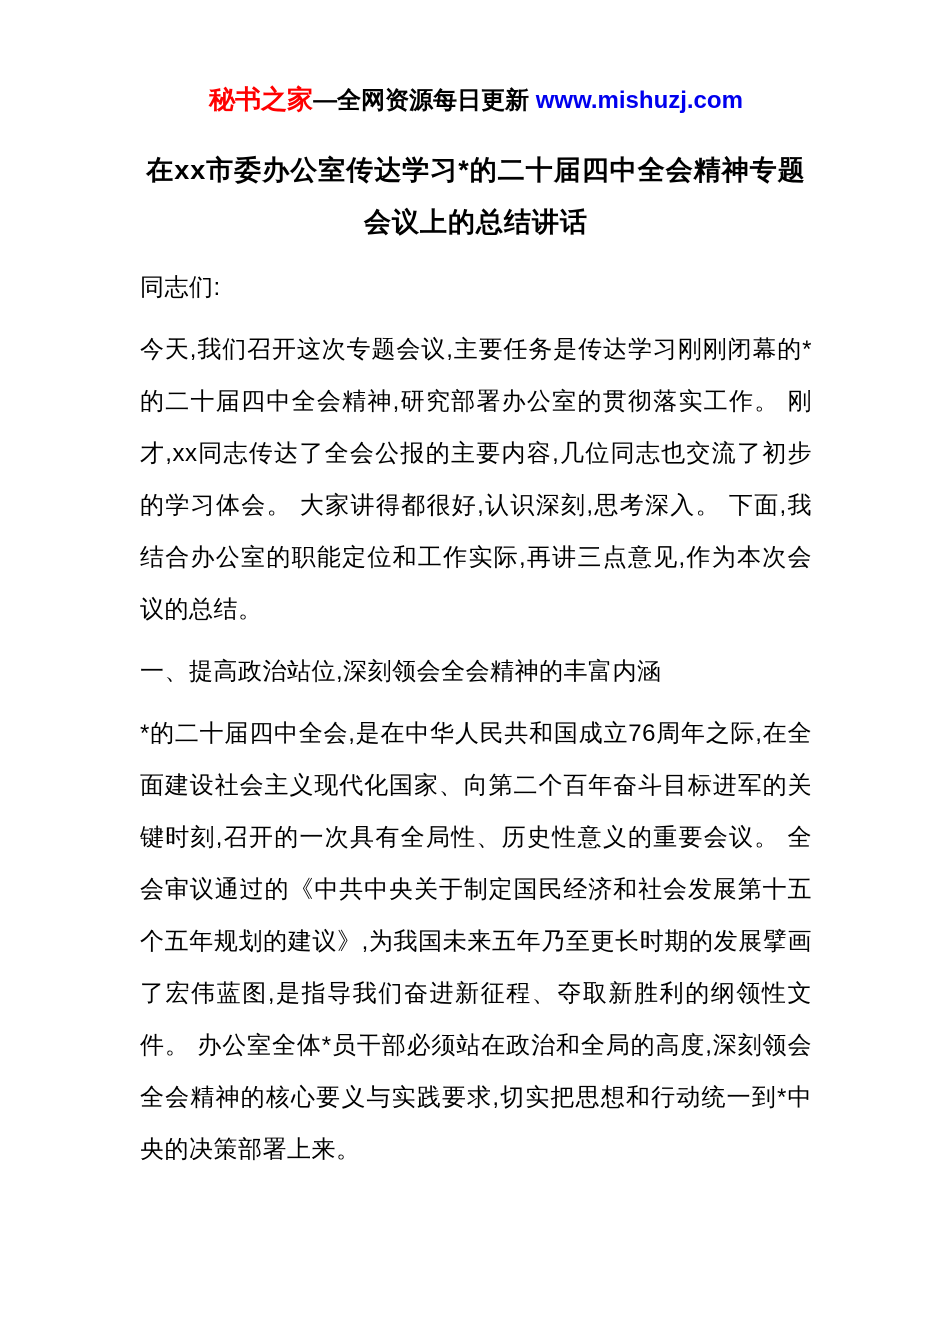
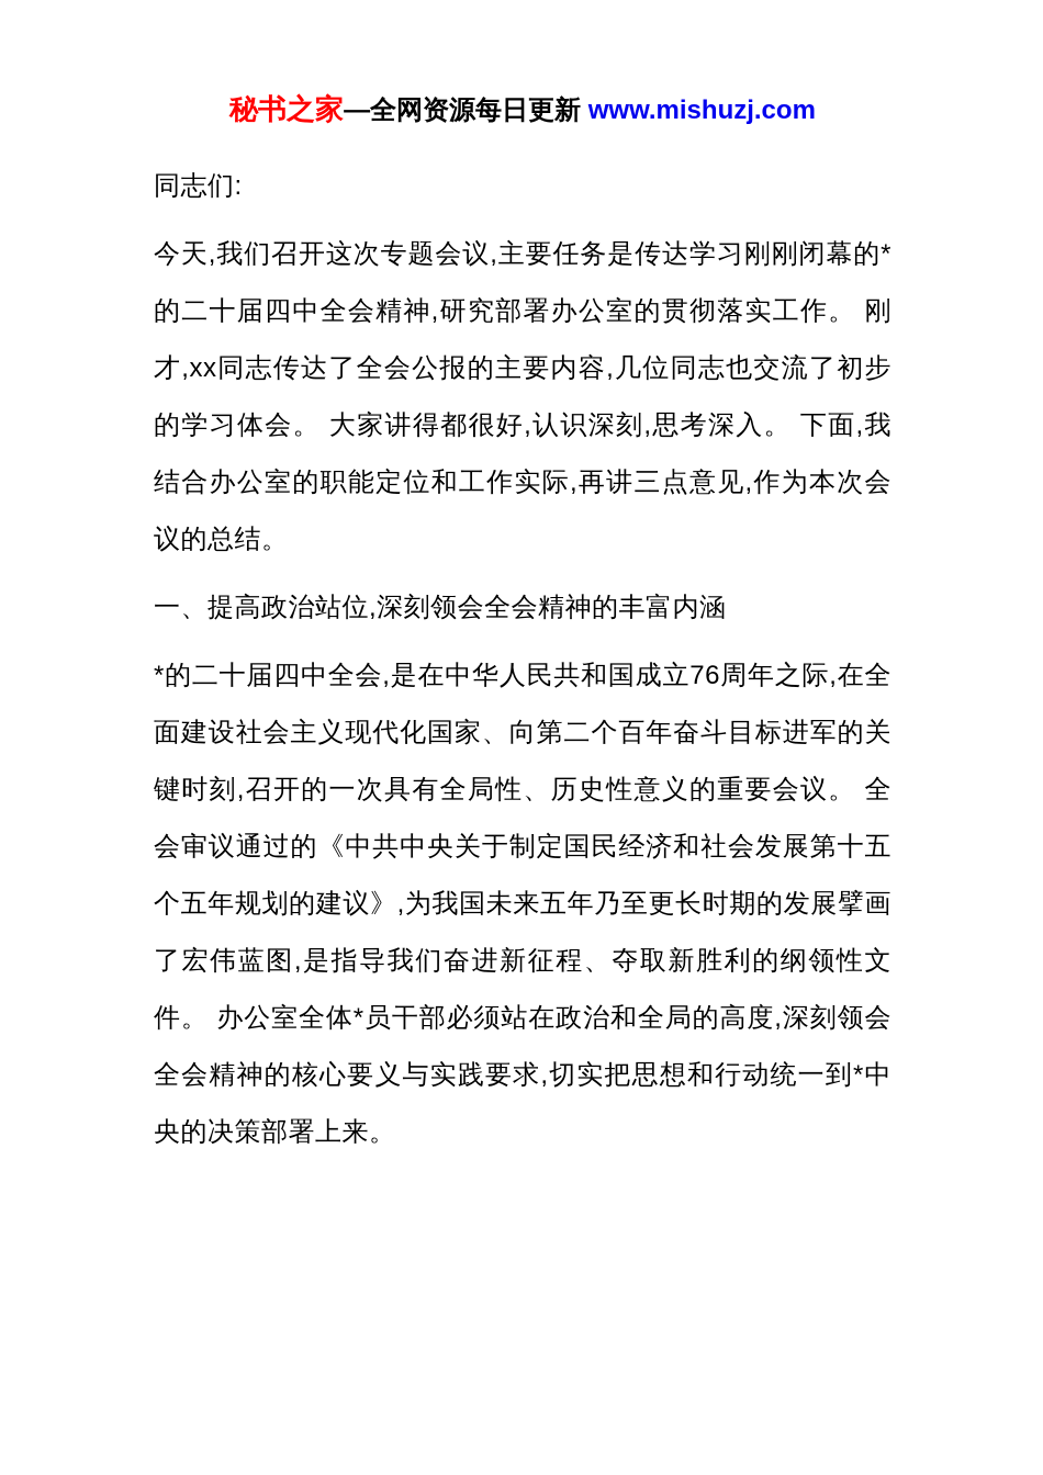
  秘书之家—全网资源每日更新 www.mishuzj.com
- 在xx市委办公室传达学习*的二十届四中全会精神专题会议上的总结讲话
  同志们:
  今天,我们召开这次专题会议,主要任务是传达学习刚刚闭幕的*的二十届四中全会精神,研究部署办公室的贯彻落实工作。 刚才,xx同志传达了全会公报的主要内容,几位同志也交流了初步的学习体会。 大家讲得都很好,认识深刻,思考深入。 下面,我结合办公室的职能定位和工作实际,再讲三点意见,作为本次会议的总结。
  一、提高政治站位,深刻领会全会精神的丰富内涵
  *的二十届四中全会,是在中华人民共和国成立76周年之际,在全面建设社会主义现代化国家、向第二个百年奋斗目标进军的关键时刻,召开的一次具有全局性、历史性意义的重要会议。 全会审议通过的《中共中央关于制定国民经济和社会发展第十五个五年规划的建议》,为我国未来五年乃至更长时期的发展擘画了宏伟蓝图,是指导我们奋进新征程、夺取新胜利的纲领性文件。 办公室全体*员干部必须站在政治和全局的高度,深刻领会全会精神的核心要义与实践要求,切实把思想和行动统一到*中央的决策部署上来。
